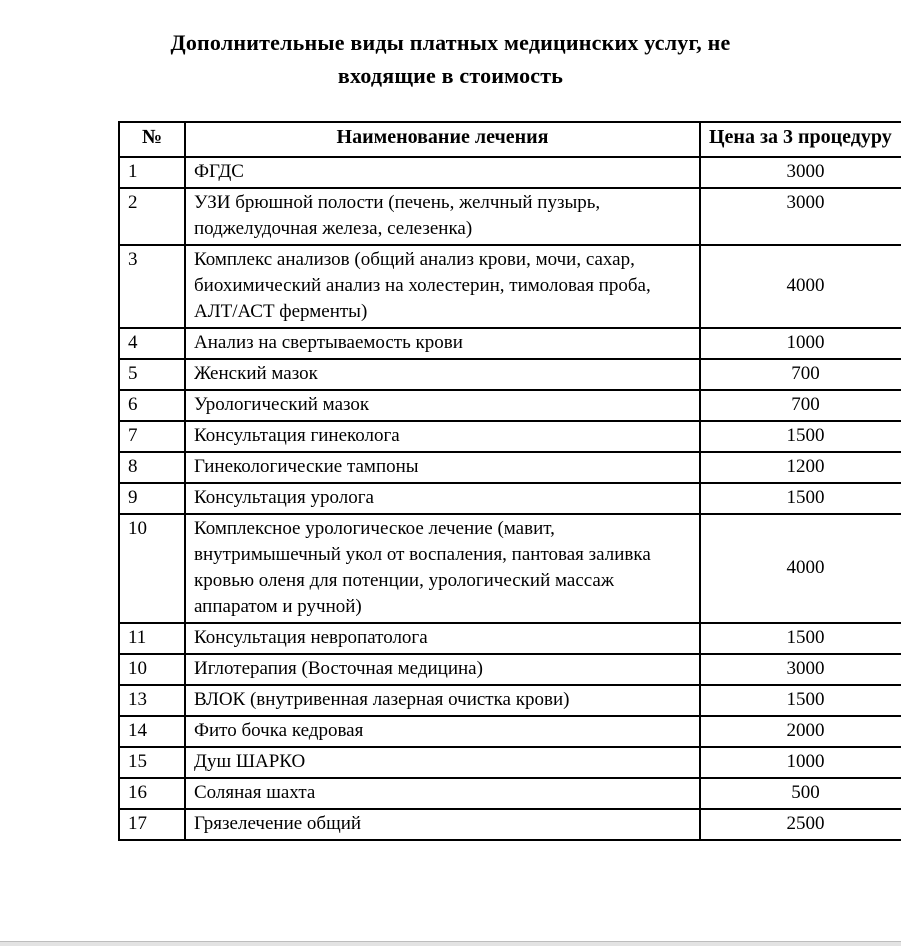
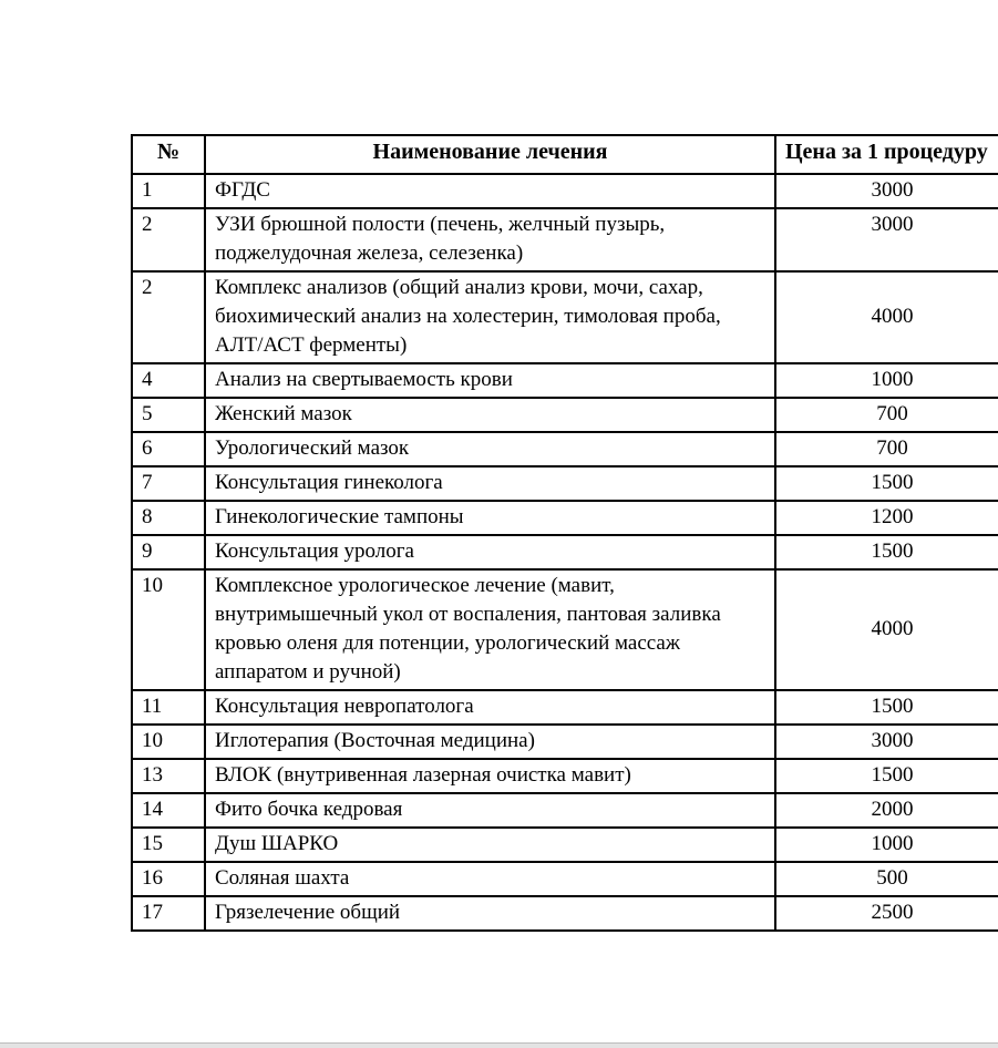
- Дополнительные виды платных медицинских услуг, не входящие в стоимость
- №	Наименование лечения	Цена за 3 процедуру
+ №	Наименование лечения	Цена за 1 процедуру
  1	ФГДС	3000
  2	УЗИ брюшной полости (печень, желчный пузырь, поджелудочная железа, селезенка)	3000
- 3	Комплекс анализов (общий анализ крови, мочи, сахар, биохимический анализ на холестерин, тимоловая проба, АЛТ/АСТ ферменты)	4000
+ 2	Комплекс анализов (общий анализ крови, мочи, сахар, биохимический анализ на холестерин, тимоловая проба, АЛТ/АСТ ферменты)	4000
  4	Анализ на свертываемость крови	1000
  5	Женский мазок	700
  6	Урологический мазок	700
  7	Консультация гинеколога	1500
  8	Гинекологические тампоны	1200
  9	Консультация уролога	1500
  10	Комплексное урологическое лечение (мавит, внутримышечный укол от воспаления, пантовая заливка кровью оленя для потенции, урологический массаж аппаратом и ручной)	4000
  11	Консультация невропатолога	1500
  10	Иглотерапия (Восточная медицина)	3000
- 13	ВЛОК (внутривенная лазерная очистка крови)	1500
+ 13	ВЛОК (внутривенная лазерная очистка мавит)	1500
  14	Фито бочка кедровая	2000
  15	Душ ШАРКО	1000
  16	Соляная шахта	500
  17	Грязелечение общий	2500
